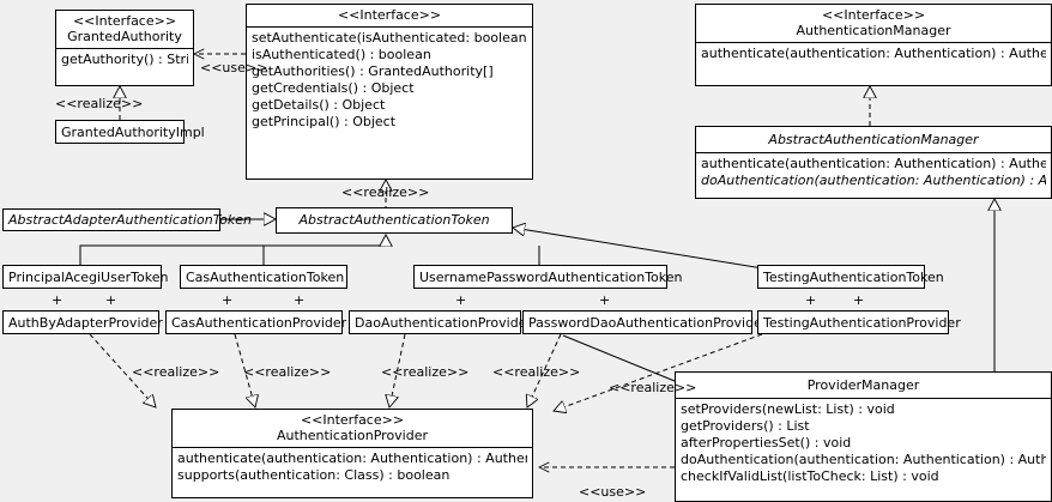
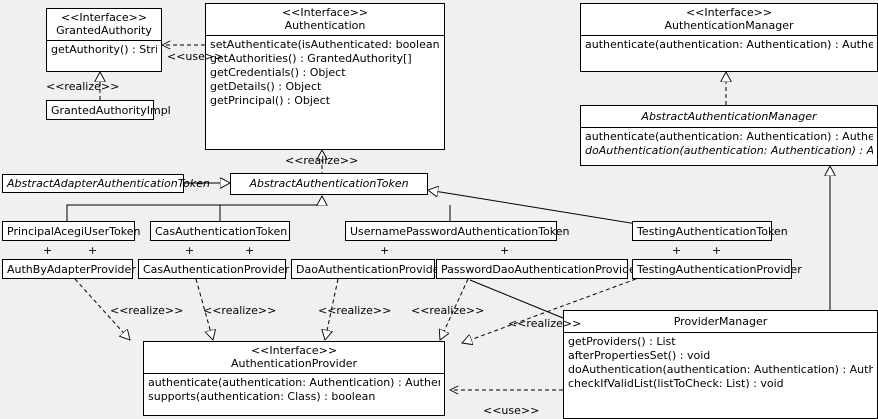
  <<Interface>>
  GrantedAuthority
  getAuthority() : Stri
  GrantedAuthorityImpl
  <<Interface>>
+ Authentication
  setAuthenticate(isAuthenticated: boolean
- isAuthenticated() : boolean
  getAuthorities() : GrantedAuthority[]
  getCredentials() : Object
  getDetails() : Object
  getPrincipal() : Object
  <<Interface>>
  AuthenticationManager
  authenticate(authentication: Authentication) : Authe
  AbstractAuthenticationManager
  authenticate(authentication: Authentication) : Authe
  doAuthentication(authentication: Authentication) : A
  AbstractAdapterAuthenticationToken
  AbstractAuthenticationToken
  PrincipalAcegiUserToken
  CasAuthenticationToken
  UsernamePasswordAuthenticationToken
  TestingAuthenticationToken
  AuthByAdapterProvider
  CasAuthenticationProvider
  DaoAuthenticationProvid
  PasswordDaoAuthenticationProvid
  TestingAuthenticationProvider
  <<Interface>>
  AuthenticationProvider
  authenticate(authentication: Authentication) : Authe
  supports(authentication: Class) : boolean
  ProviderManager
- setProviders(newList: List) : void
  getProviders() : List
  afterPropertiesSet() : void
  doAuthentication(authentication: Authentication) : Auth
  checkIfValidList(listToCheck: List) : void
  <<use>>
  <<realize>>
  <<realize>>
  <<realize>>
  <<realize>>
  <<realize>>
  <<realize>>
  <<realize>>
  <<use>>
  +
  +
  +
  +
  +
  +
  +
  +
